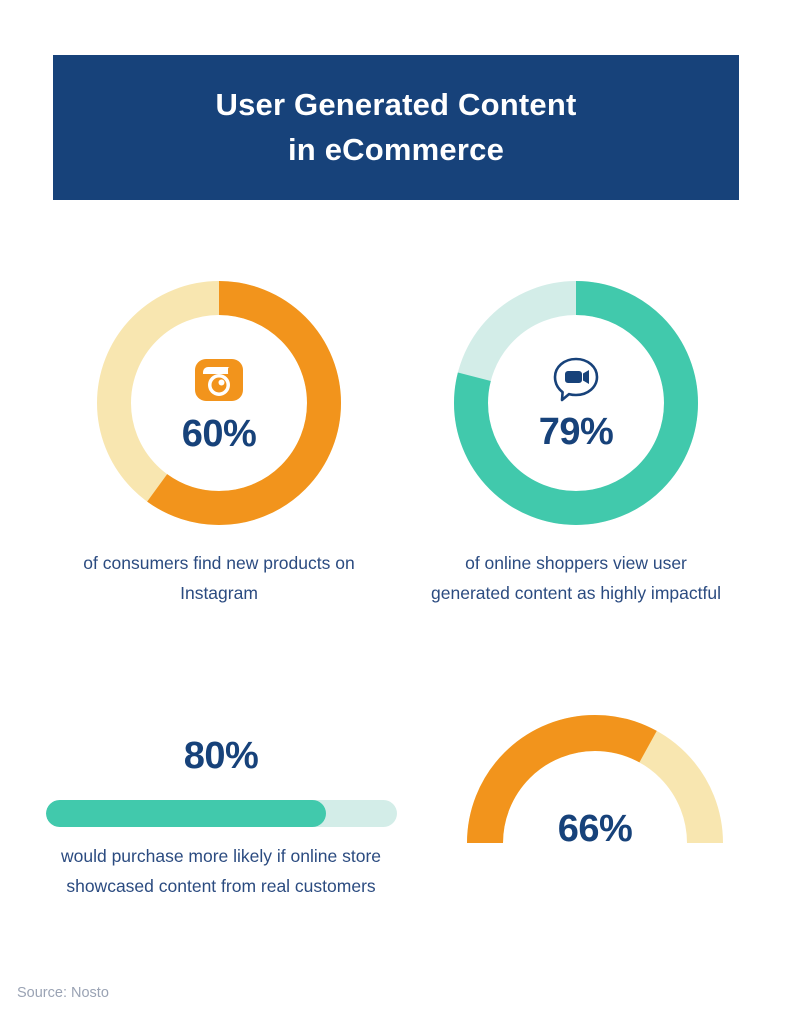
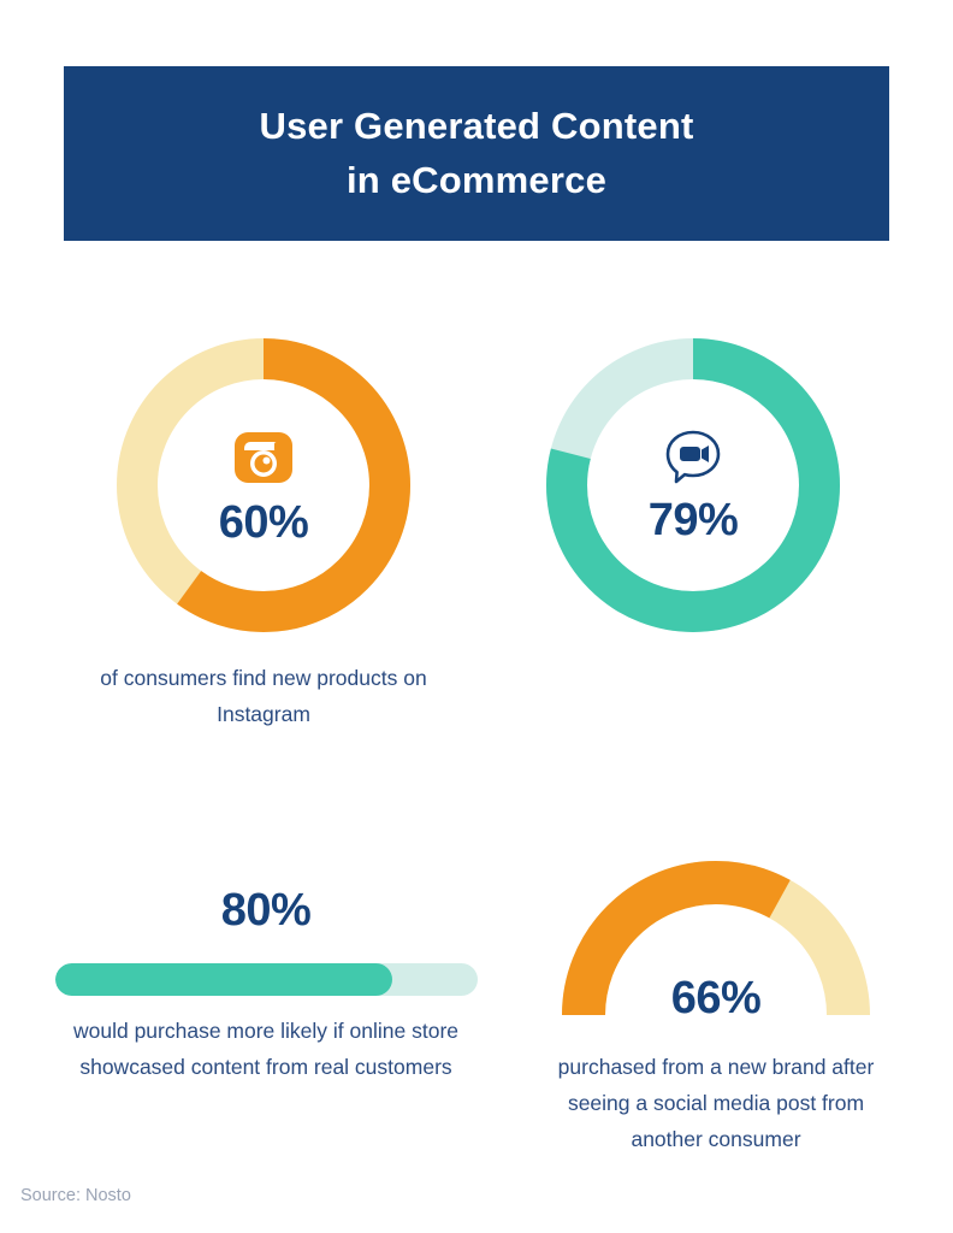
  User Generated Content
  in eCommerce
  60%
  of consumers find new products on Instagram
  79%
- of online shoppers view user generated content as highly impactful
  80%
  would purchase more likely if online store showcased content from real customers
  66%
+ purchased from a new brand after seeing a social media post from another consumer
  Source: Nosto
